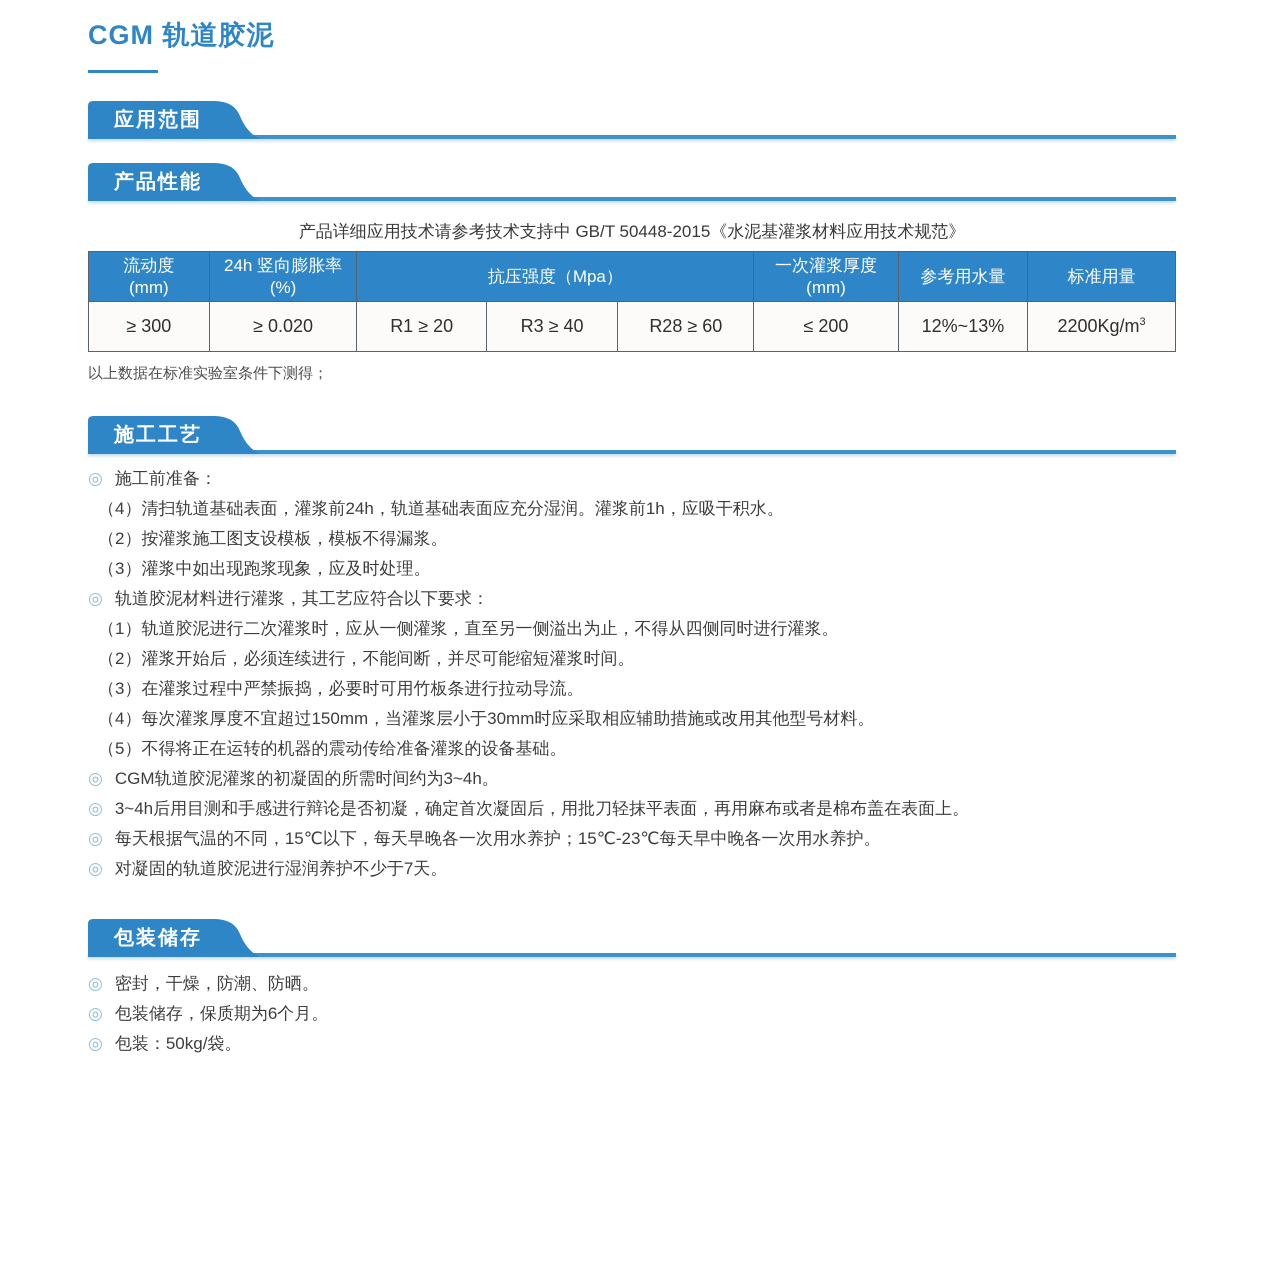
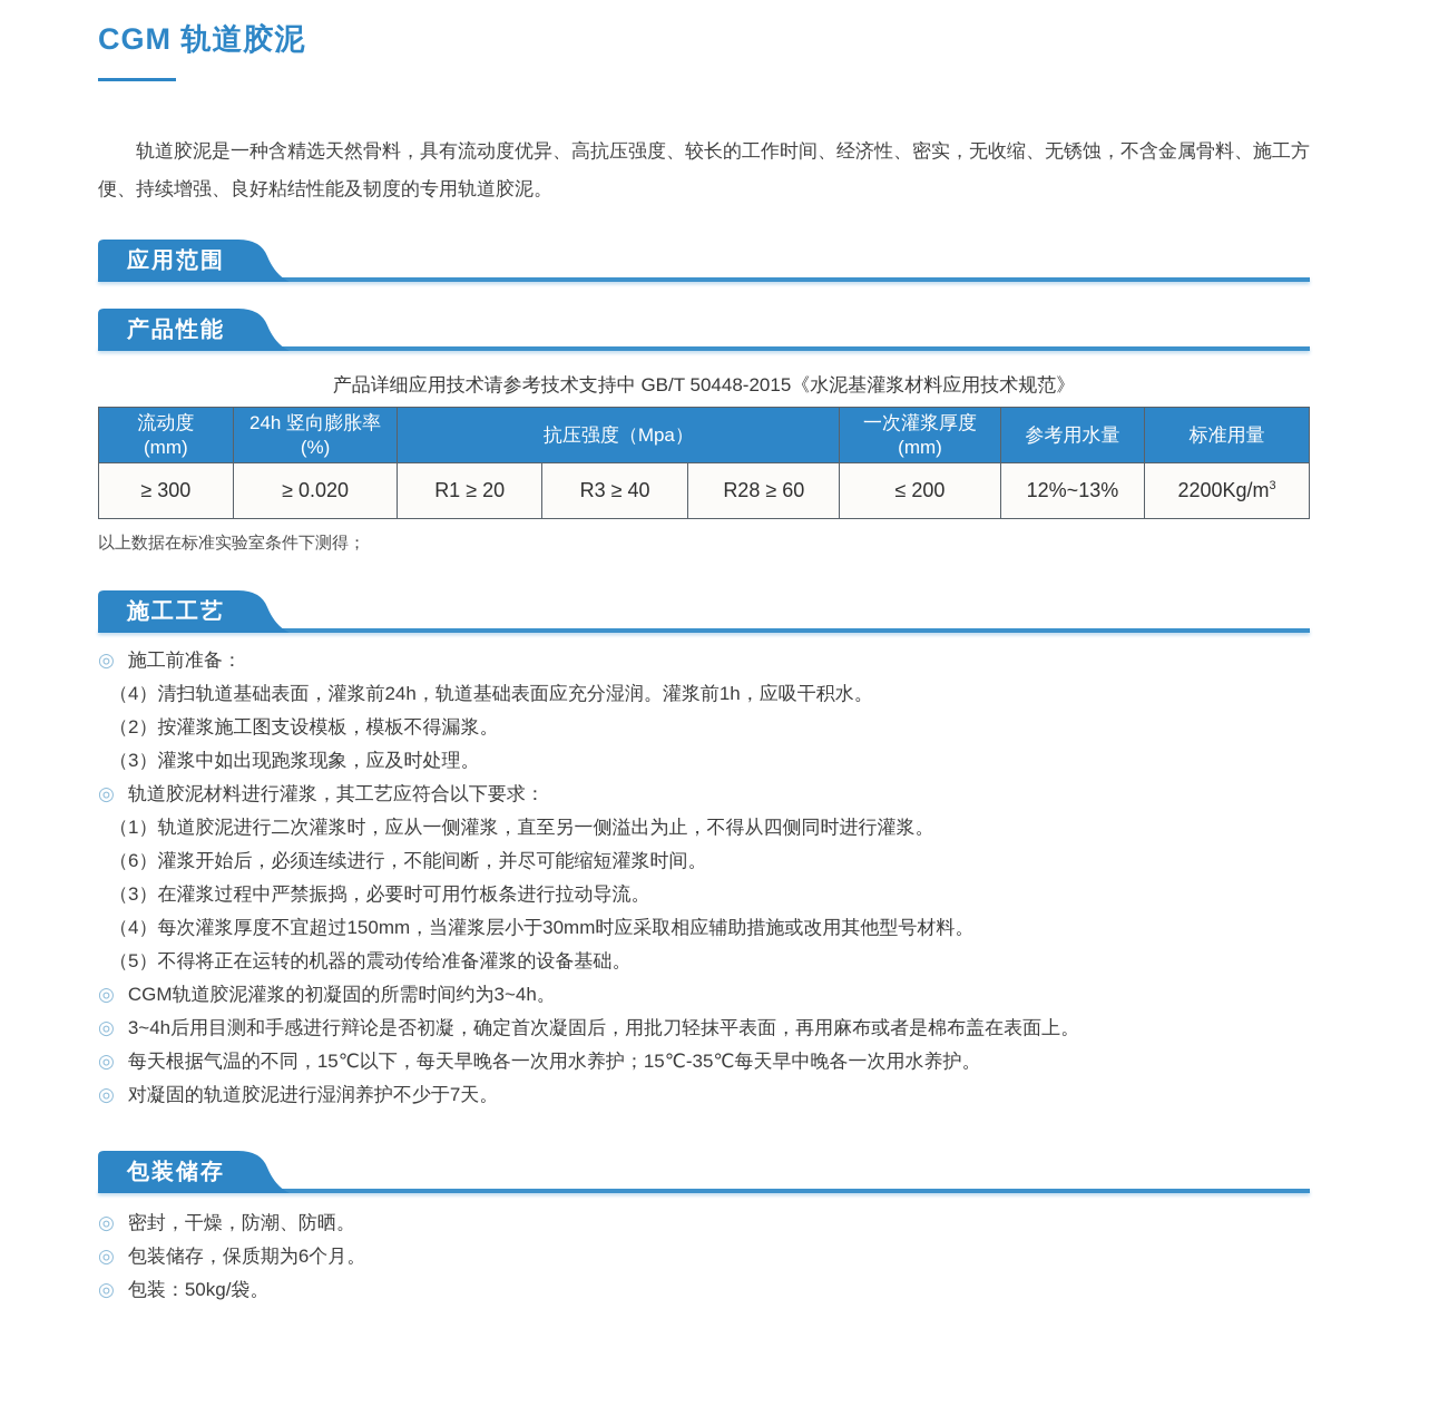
  CGM 轨道胶泥
+ 轨道胶泥是一种含精选天然骨料，具有流动度优异、高抗压强度、较长的工作时间、经济性、密实，无收缩、无锈蚀，不含金属骨料、施工方便、持续增强、良好粘结性能及韧度的专用轨道胶泥。
  应用范围
  产品性能
  产品详细应用技术请参考技术支持中 GB/T 50448-2015《水泥基灌浆材料应用技术规范》
  流动度 (mm)	24h 竖向膨胀率 (%)	抗压强度（Mpa）	一次灌浆厚度 (mm)	参考用水量	标准用量
  ≥ 300	≥ 0.020	R1 ≥ 20	R3 ≥ 40	R28 ≥ 60	≤ 200	12%~13%	2200Kg/m3
  以上数据在标准实验室条件下测得；
  施工工艺
  ◎
  施工前准备：
  （4）清扫轨道基础表面，灌浆前24h，轨道基础表面应充分湿润。灌浆前1h，应吸干积水。
  （2）按灌浆施工图支设模板，模板不得漏浆。
  （3）灌浆中如出现跑浆现象，应及时处理。
  ◎
  轨道胶泥材料进行灌浆，其工艺应符合以下要求：
  （1）轨道胶泥进行二次灌浆时，应从一侧灌浆，直至另一侧溢出为止，不得从四侧同时进行灌浆。
- （2）灌浆开始后，必须连续进行，不能间断，并尽可能缩短灌浆时间。
+ （6）灌浆开始后，必须连续进行，不能间断，并尽可能缩短灌浆时间。
  （3）在灌浆过程中严禁振捣，必要时可用竹板条进行拉动导流。
  （4）每次灌浆厚度不宜超过150mm，当灌浆层小于30mm时应采取相应辅助措施或改用其他型号材料。
  （5）不得将正在运转的机器的震动传给准备灌浆的设备基础。
  ◎
  CGM轨道胶泥灌浆的初凝固的所需时间约为3~4h。
  ◎
  3~4h后用目测和手感进行辩论是否初凝，确定首次凝固后，用批刀轻抹平表面，再用麻布或者是棉布盖在表面上。
  ◎
- 每天根据气温的不同，15℃以下，每天早晚各一次用水养护；15℃-23℃每天早中晚各一次用水养护。
+ 每天根据气温的不同，15℃以下，每天早晚各一次用水养护；15℃-35℃每天早中晚各一次用水养护。
  ◎
  对凝固的轨道胶泥进行湿润养护不少于7天。
  包装储存
  ◎
  密封，干燥，防潮、防晒。
  ◎
  包装储存，保质期为6个月。
  ◎
  包装：50kg/袋。
